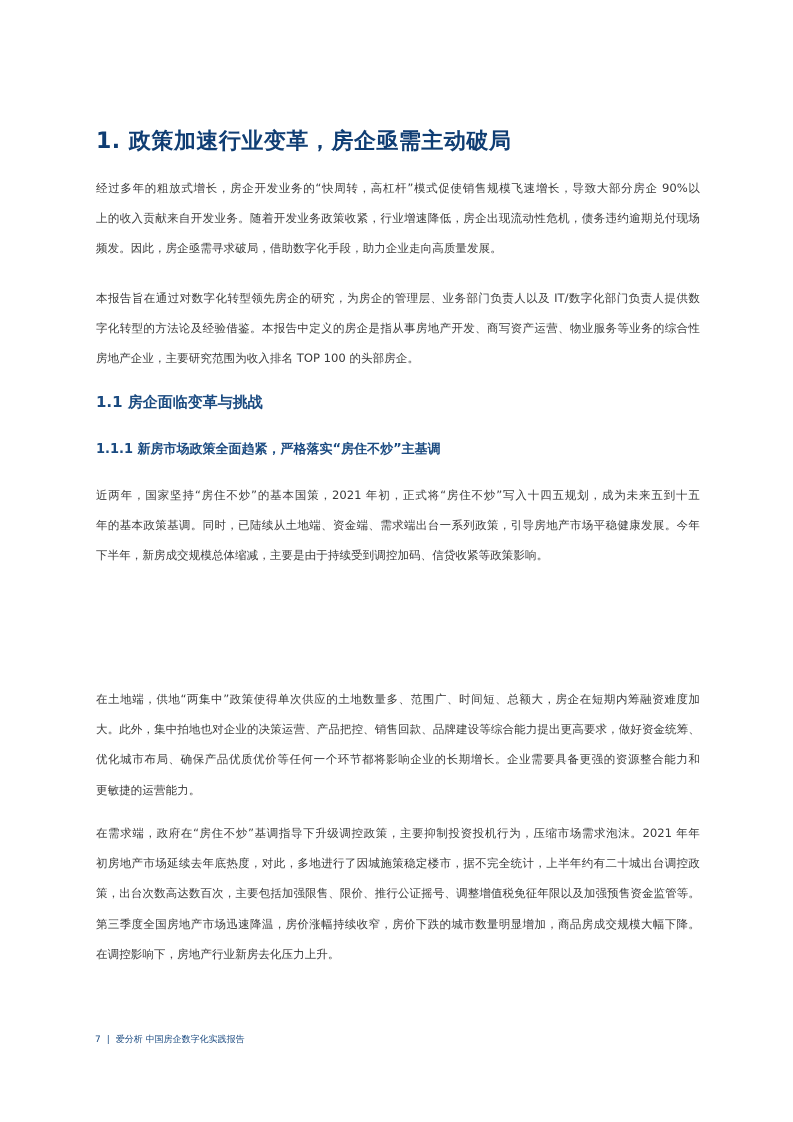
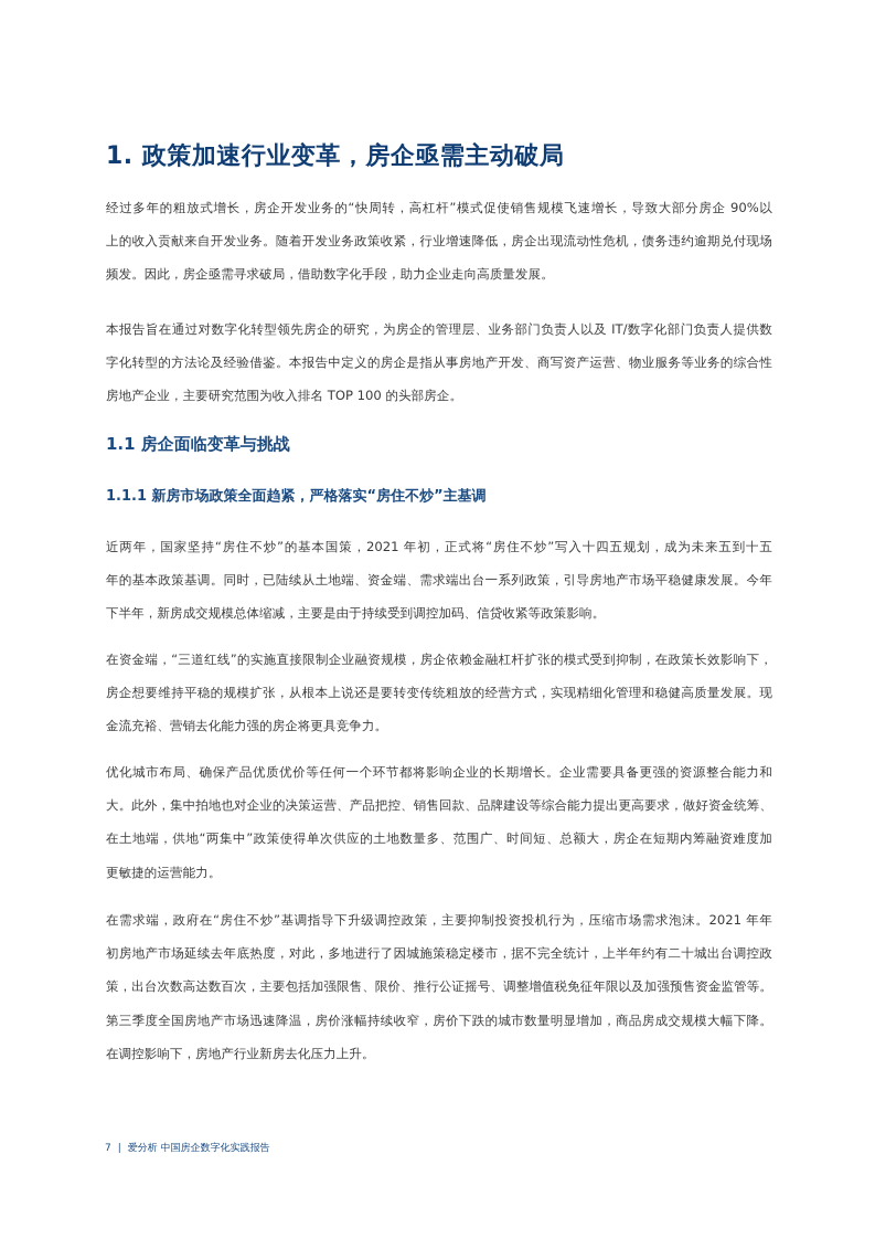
  1. 政策加速行业变革，房企亟需主动破局
  经过多年的粗放式增长，房企开发业务的“快周转，高杠杆”模式促使销售规模飞速增长，导致大部分房企 90%以
  上的收入贡献来自开发业务。随着开发业务政策收紧，行业增速降低，房企出现流动性危机，债务违约逾期兑付现场
  频发。因此，房企亟需寻求破局，借助数字化手段，助力企业走向高质量发展。
  本报告旨在通过对数字化转型领先房企的研究，为房企的管理层、业务部门负责人以及 IT/数字化部门负责人提供数
  字化转型的方法论及经验借鉴。本报告中定义的房企是指从事房地产开发、商写资产运营、物业服务等业务的综合性
  房地产企业，主要研究范围为收入排名 TOP 100 的头部房企。
  1.1 房企面临变革与挑战
  1.1.1 新房市场政策全面趋紧，严格落实“房住不炒”主基调
  近两年，国家坚持“房住不炒”的基本国策，2021 年初，正式将“房住不炒”写入十四五规划，成为未来五到十五
  年的基本政策基调。同时，已陆续从土地端、资金端、需求端出台一系列政策，引导房地产市场平稳健康发展。今年
  下半年，新房成交规模总体缩减，主要是由于持续受到调控加码、信贷收紧等政策影响。
+ 在资金端，“三道红线”的实施直接限制企业融资规模，房企依赖金融杠杆扩张的模式受到抑制，在政策长效影响下，
+ 房企想要维持平稳的规模扩张，从根本上说还是要转变传统粗放的经营方式，实现精细化管理和稳健高质量发展。现
+ 金流充裕、营销去化能力强的房企将更具竞争力。
- 在土地端，供地“两集中”政策使得单次供应的土地数量多、范围广、时间短、总额大，房企在短期内筹融资难度加
+ 优化城市布局、确保产品优质优价等任何一个环节都将影响企业的长期增长。企业需要具备更强的资源整合能力和
  大。此外，集中拍地也对企业的决策运营、产品把控、销售回款、品牌建设等综合能力提出更高要求，做好资金统筹、
- 优化城市布局、确保产品优质优价等任何一个环节都将影响企业的长期增长。企业需要具备更强的资源整合能力和
+ 在土地端，供地“两集中”政策使得单次供应的土地数量多、范围广、时间短、总额大，房企在短期内筹融资难度加
  更敏捷的运营能力。
  在需求端，政府在“房住不炒”基调指导下升级调控政策，主要抑制投资投机行为，压缩市场需求泡沫。2021 年年
  初房地产市场延续去年底热度，对此，多地进行了因城施策稳定楼市，据不完全统计，上半年约有二十城出台调控政
  策，出台次数高达数百次，主要包括加强限售、限价、推行公证摇号、调整增值税免征年限以及加强预售资金监管等。
  第三季度全国房地产市场迅速降温，房价涨幅持续收窄，房价下跌的城市数量明显增加，商品房成交规模大幅下降。
  在调控影响下，房地产行业新房去化压力上升。
  7 | 爱分析 中国房企数字化实践报告
